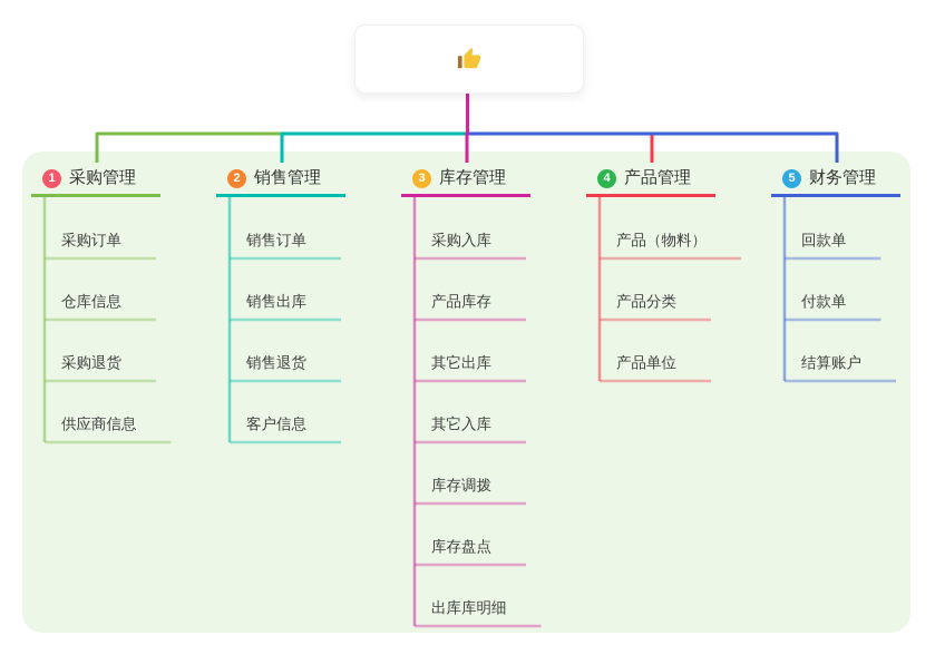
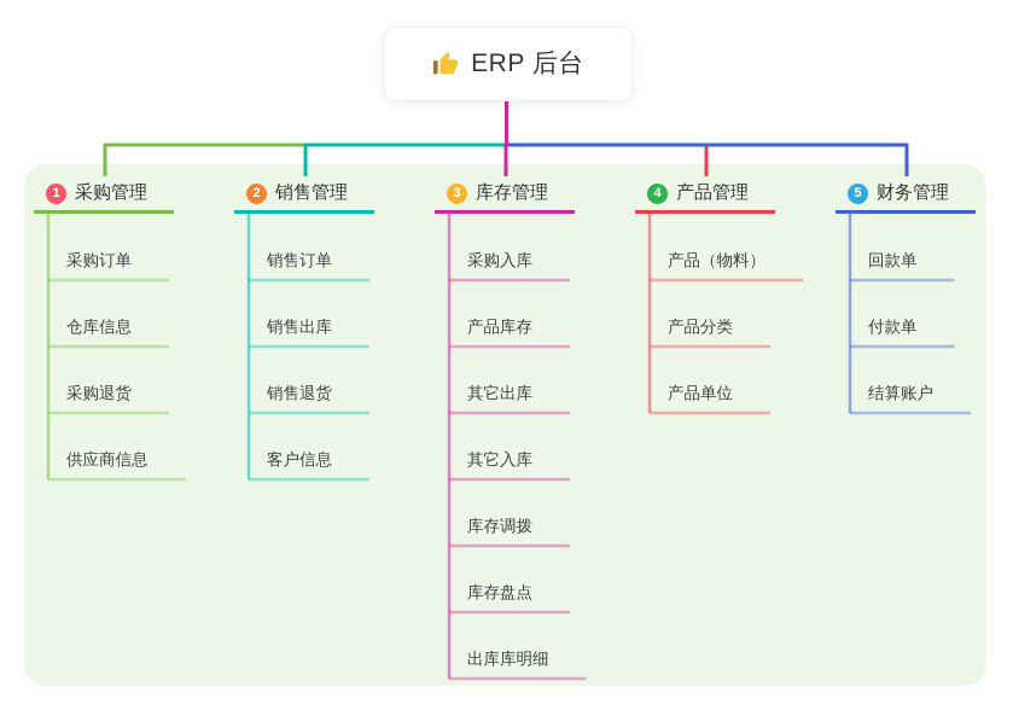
+ ERP 后台
  1
  采购管理
  采购订单
  仓库信息
  采购退货
  供应商信息
  2
  销售管理
  销售订单
  销售出库
  销售退货
  客户信息
  3
  库存管理
  采购入库
  产品库存
  其它出库
  其它入库
  库存调拨
  库存盘点
  出库库明细
  4
  产品管理
  产品（物料）
  产品分类
  产品单位
  5
  财务管理
  回款单
  付款单
  结算账户
